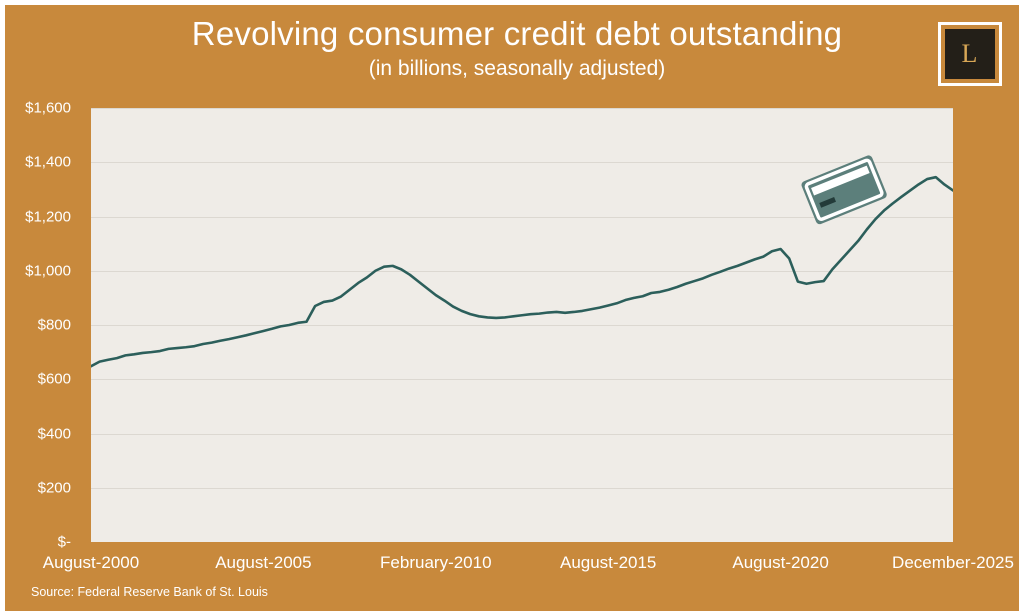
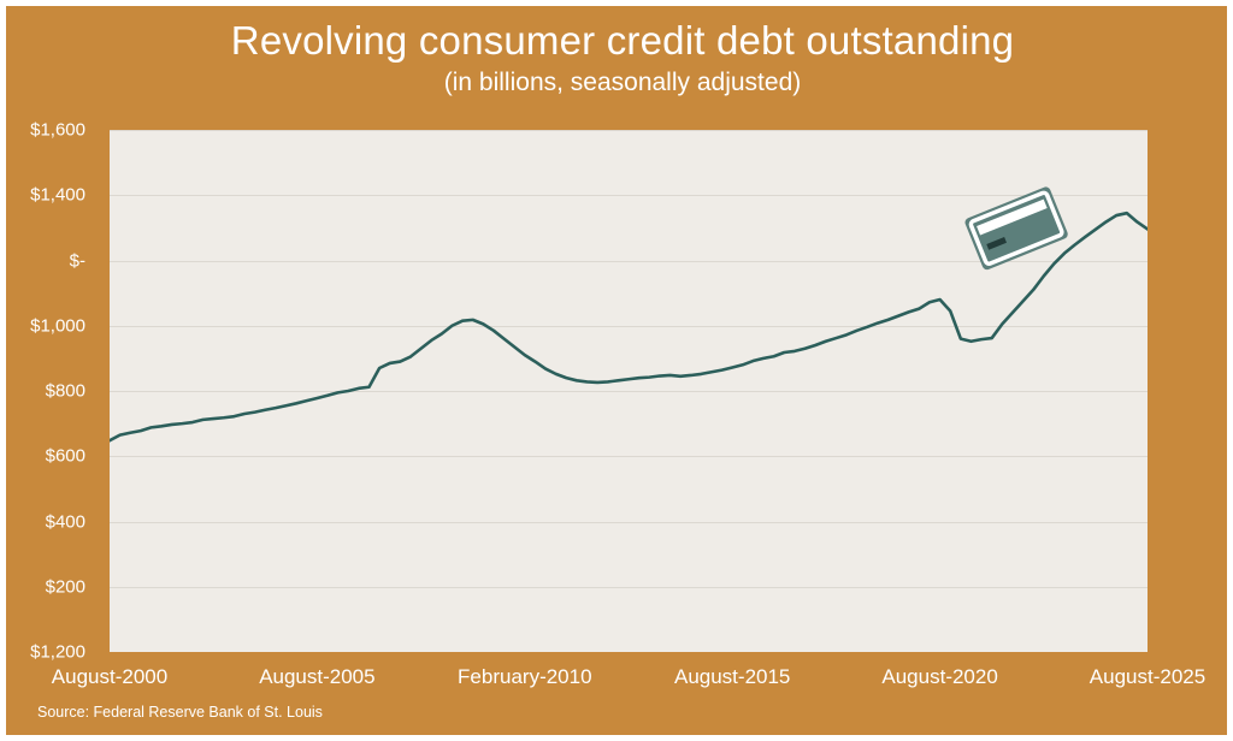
  Revolving consumer credit debt outstanding
  (in billions, seasonally adjusted)
- L
- $-
+ $1,200
  $200
  $400
  $600
  $800
  $1,000
- $1,200
+ $-
  $1,400
  $1,600
  August-2000
  August-2005
  February-2010
  August-2015
  August-2020
- December-2025
+ August-2025
  Source: Federal Reserve Bank of St. Louis
